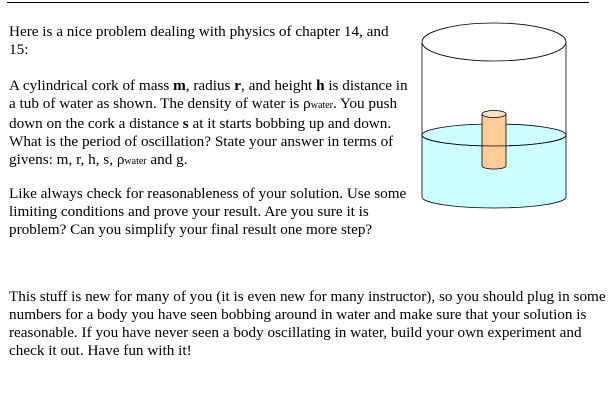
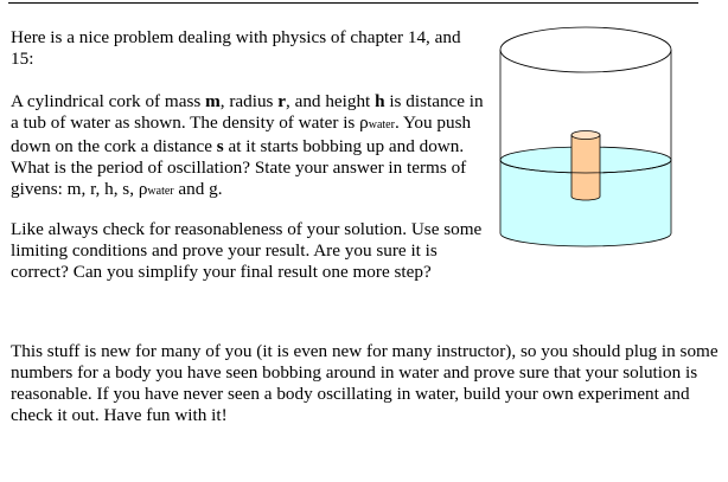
  Here is a nice problem dealing with physics of chapter 14, and 15:
  A cylindrical cork of mass m, radius r, and height h is distance in a tub of water as shown. The density of water is ρwater. You push down on the cork a distance s at it starts bobbing up and down. What is the period of oscillation? State your answer in terms of givens: m, r, h, s, ρwater and g.
- Like always check for reasonableness of your solution. Use some limiting conditions and prove your result. Are you sure it is problem? Can you simplify your final result one more step?
+ Like always check for reasonableness of your solution. Use some limiting conditions and prove your result. Are you sure it is correct? Can you simplify your final result one more step?
- This stuff is new for many of you (it is even new for many instructor), so you should plug in some numbers for a body you have seen bobbing around in water and make sure that your solution is reasonable. If you have never seen a body oscillating in water, build your own experiment and check it out. Have fun with it!
+ This stuff is new for many of you (it is even new for many instructor), so you should plug in some numbers for a body you have seen bobbing around in water and prove sure that your solution is reasonable. If you have never seen a body oscillating in water, build your own experiment and check it out. Have fun with it!
